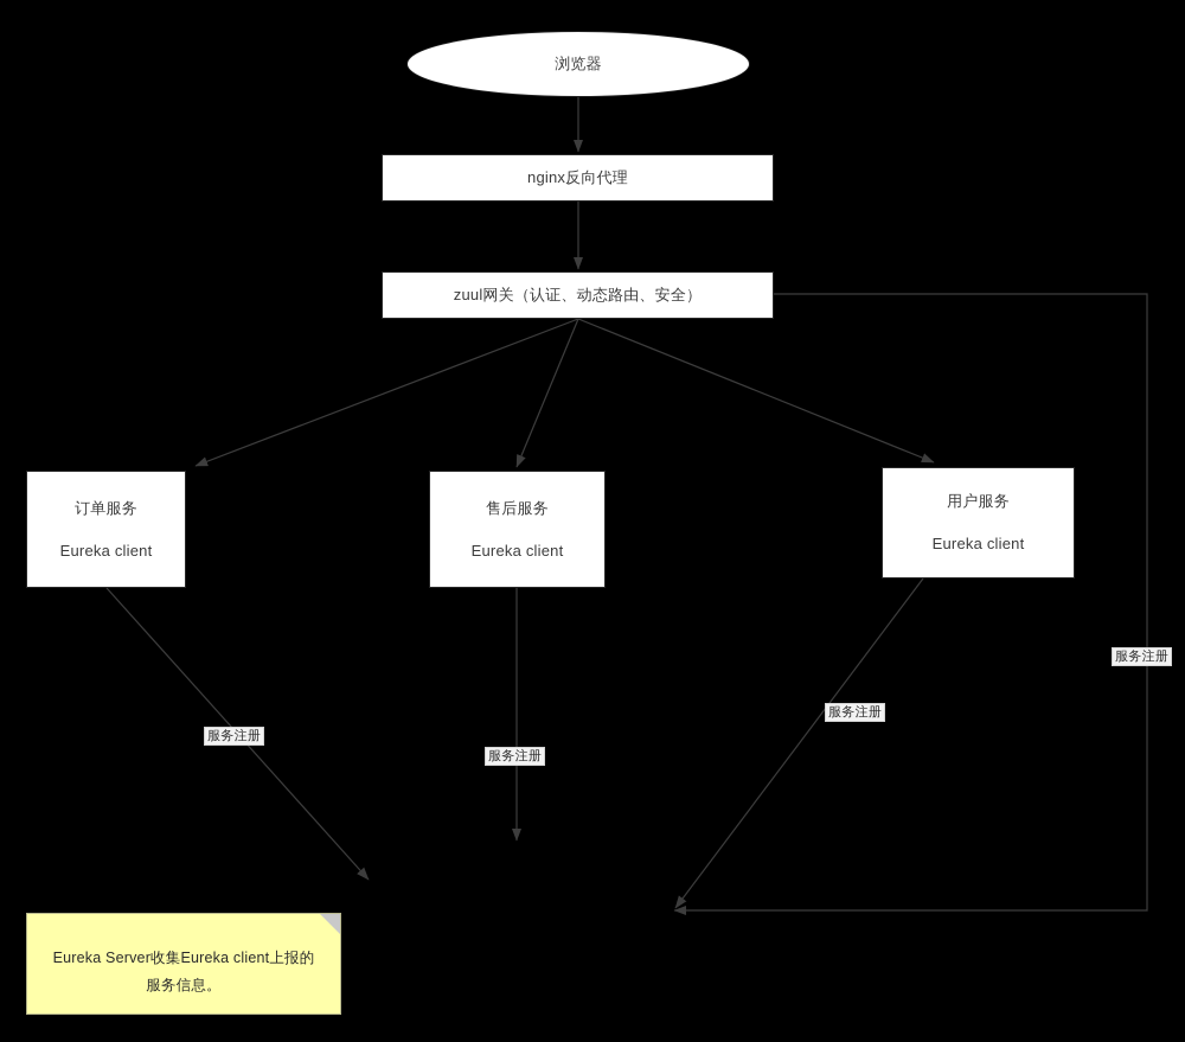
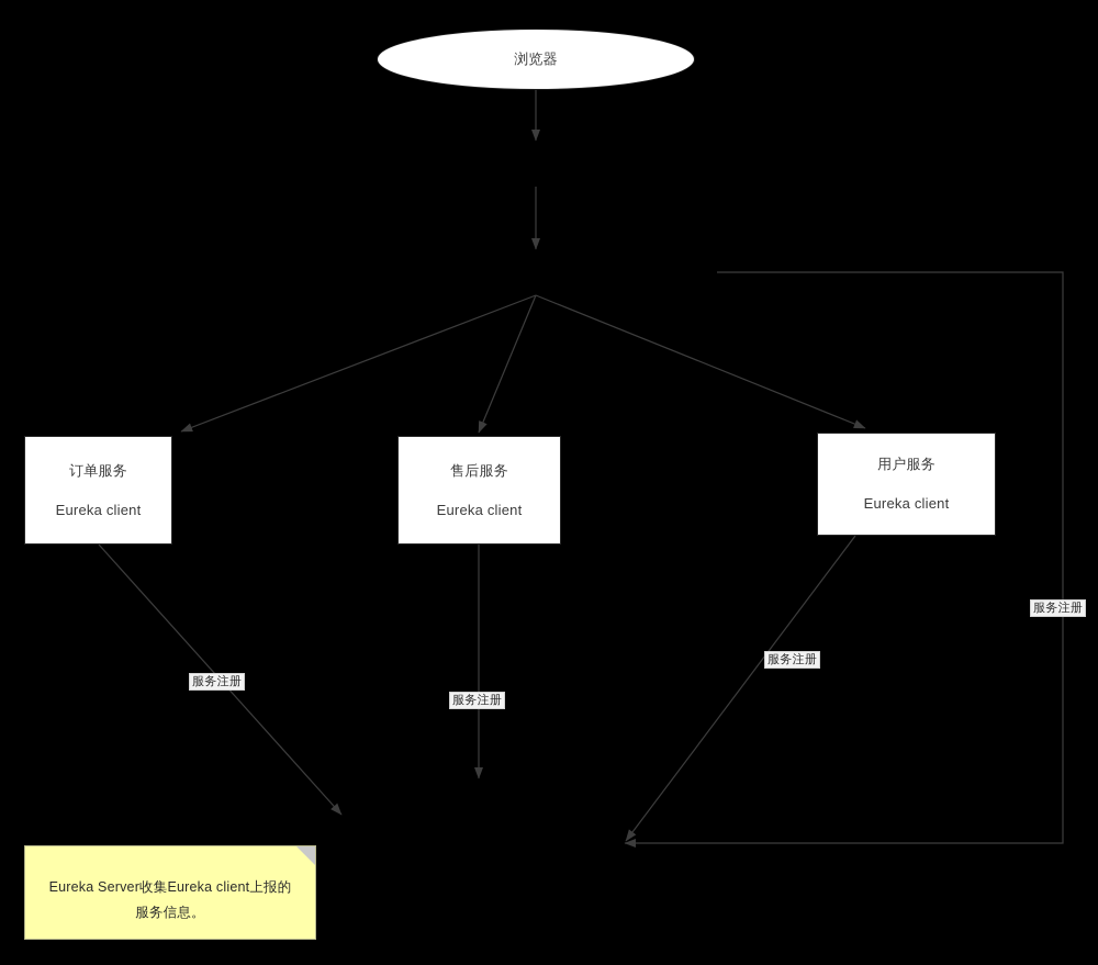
  浏览器
- nginx反向代理
- zuul网关（认证、动态路由、安全）
  订单服务
  Eureka client
  售后服务
  Eureka client
  用户服务
  Eureka client
  服务注册
  服务注册
  服务注册
  服务注册
  Eureka Server收集Eureka client上报的服务信息。
